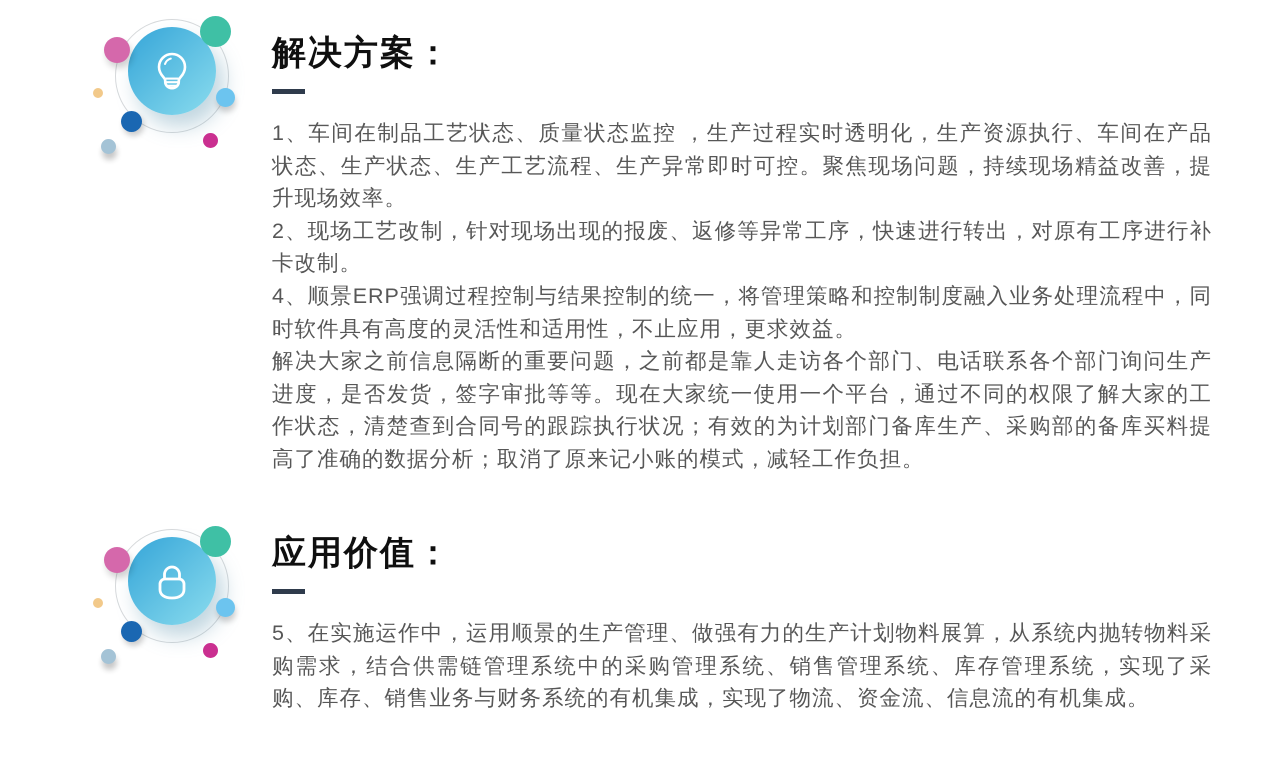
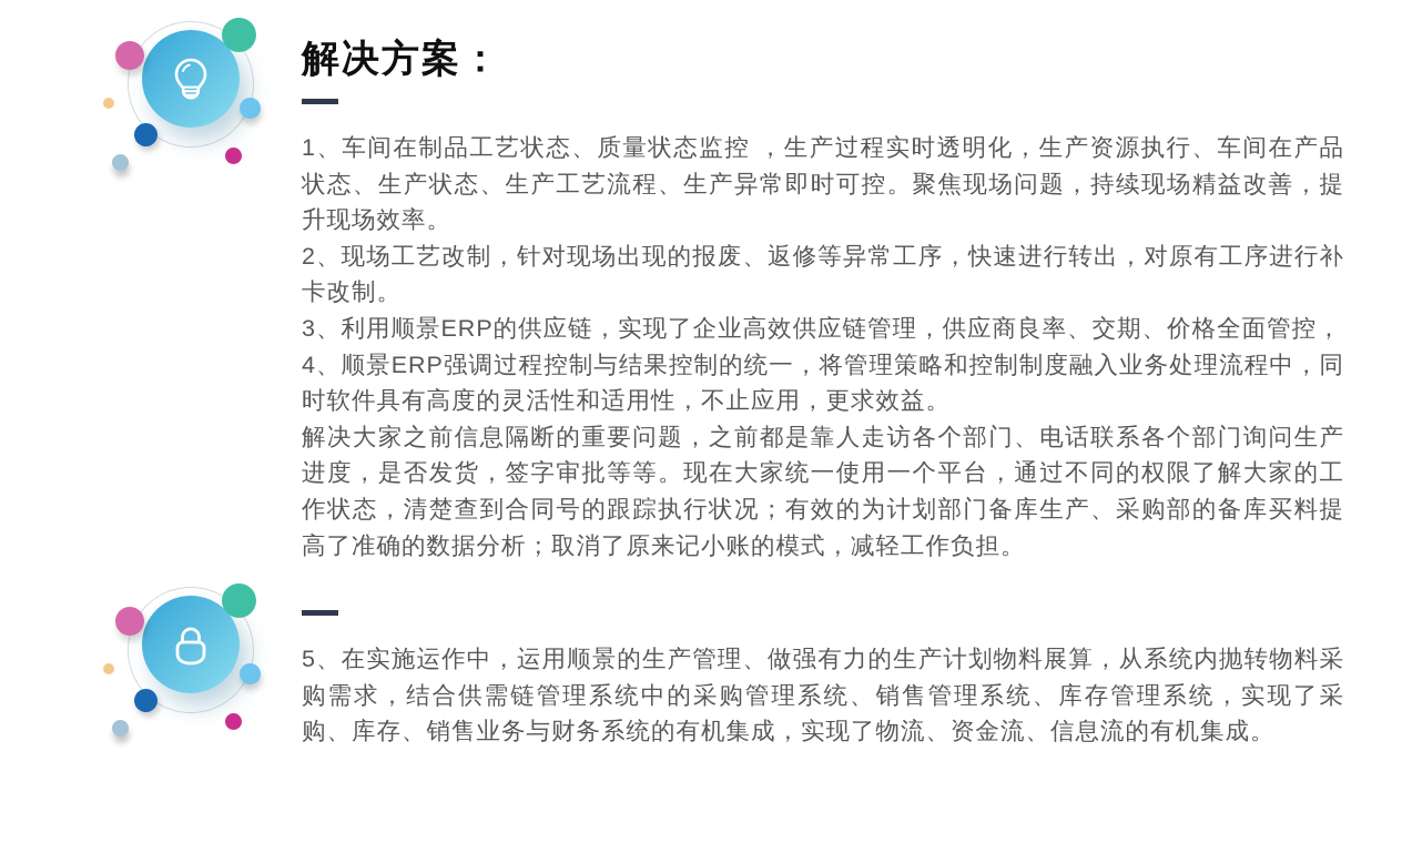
  解决方案：
  1、车间在制品工艺状态、质量状态监控 ，生产过程实时透明化，生产资源执行、车间在产品状态、生产状态、生产工艺流程、生产异常即时可控。聚焦现场问题，持续现场精益改善，提升现场效率。
  2、现场工艺改制，针对现场出现的报废、返修等异常工序，快速进行转出，对原有工序进行补卡改制。
+ 3、利用顺景ERP的供应链，实现了企业高效供应链管理，供应商良率、交期、价格全面管控，
  4、顺景ERP强调过程控制与结果控制的统一，将管理策略和控制制度融入业务处理流程中，同时软件具有高度的灵活性和适用性，不止应用，更求效益。
  解决大家之前信息隔断的重要问题，之前都是靠人走访各个部门、电话联系各个部门询问生产进度，是否发货，签字审批等等。现在大家统一使用一个平台，通过不同的权限了解大家的工作状态，清楚查到合同号的跟踪执行状况；有效的为计划部门备库生产、采购部的备库买料提高了准确的数据分析；取消了原来记小账的模式，减轻工作负担。
- 应用价值：
  5、在实施运作中，运用顺景的生产管理、做强有力的生产计划物料展算，从系统内抛转物料采购需求，结合供需链管理系统中的采购管理系统、销售管理系统、库存管理系统，实现了采购、库存、销售业务与财务系统的有机集成，实现了物流、资金流、信息流的有机集成。
